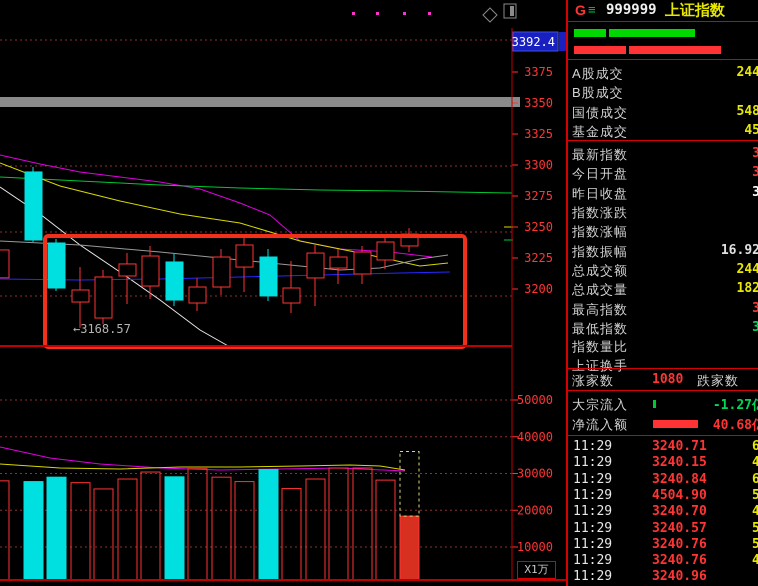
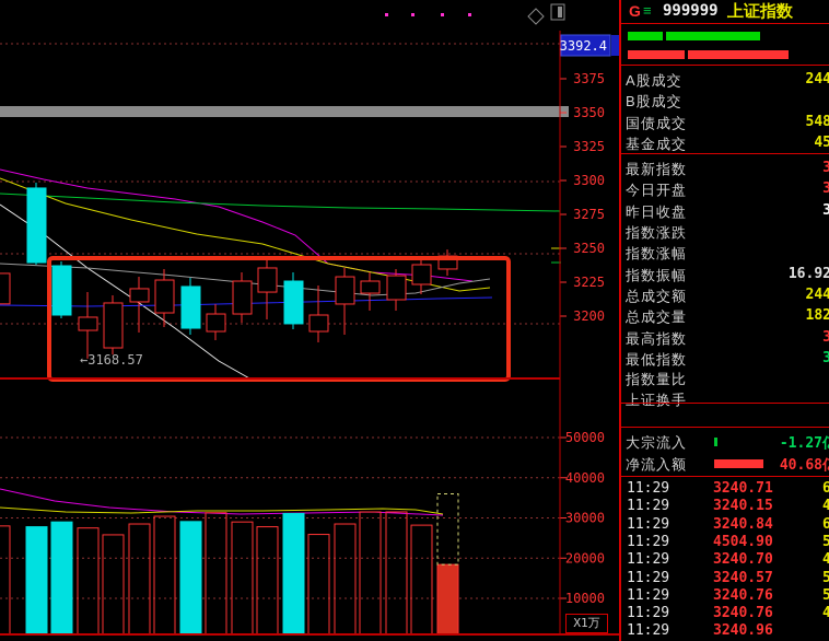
  50000
  40000
  30000
  20000
  10000
  3375
  3350
  3325
  3300
  3275
  3250
  3225
  3200
  ←3168.57
  3392.4
  X1万
  G
  ≡
  999999
  上证指数
  A股成交
  244
  B股成交
  国债成交
  548
  基金成交
  45
  最新指数
  3
  今日开盘
  3
  昨日收盘
  3
  指数涨跌
  指数涨幅
  指数振幅
  16.92
  总成交额
  244
  总成交量
  182
  最高指数
  3
  最低指数
  3
  指数量比
  上证换手
- 涨家数
- 1080
- 跌家数
  大宗流入
  -1.27
  净流入额
  40.68
  11:29
  3240.71
  6
  11:29
  3240.15
  4
  11:29
  3240.84
  6
  11:29
  4504.90
  5
  11:29
  3240.70
  4
  11:29
  3240.57
  5
  11:29
  3240.76
  5
  11:29
  3240.76
  4
  11:29
  3240.96
